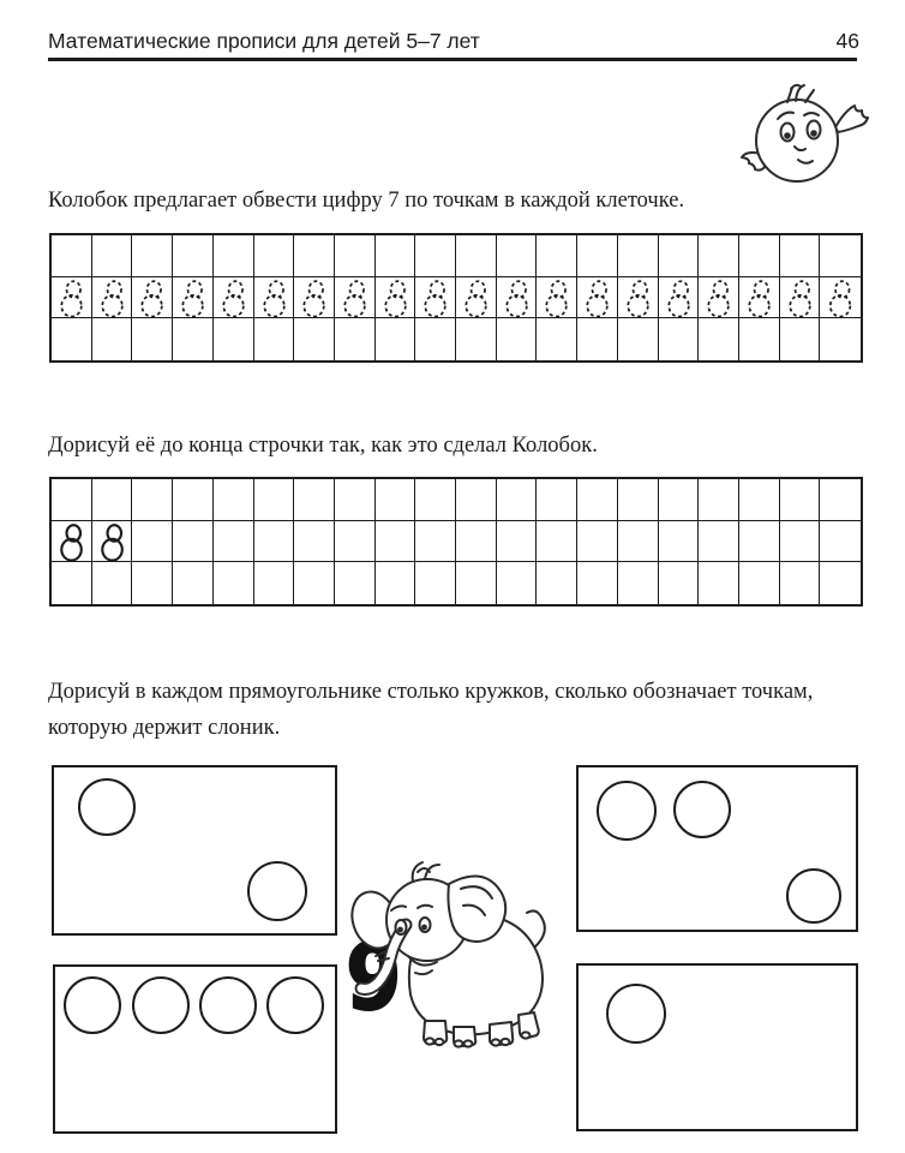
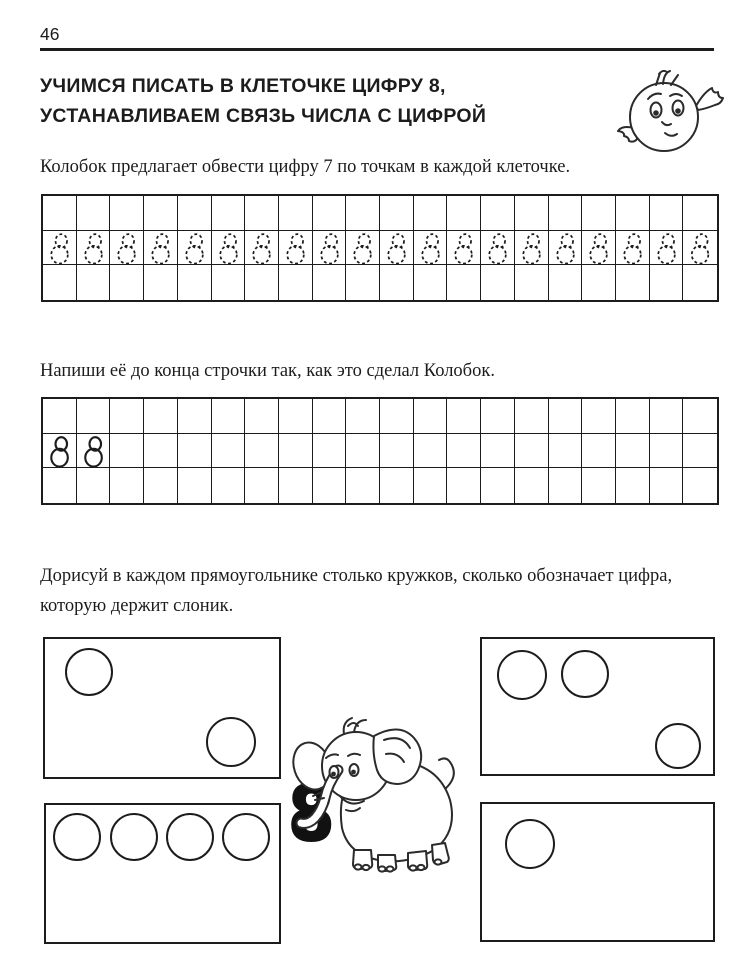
- Математические прописи для детей 5–7 лет
  46
+ УЧИМСЯ ПИСАТЬ В КЛЕТОЧКЕ ЦИФРУ 8,
+ УСТАНАВЛИВАЕМ СВЯЗЬ ЧИСЛА С ЦИФРОЙ
  Колобок предлагает обвести цифру 7 по точкам в каждой клеточке.
- Дорисуй её до конца строчки так, как это сделал Колобок.
+ Напиши её до конца строчки так, как это сделал Колобок.
- Дорисуй в каждом прямоугольнике столько кружков, сколько обозначает точкам,
+ Дорисуй в каждом прямоугольнике столько кружков, сколько обозначает цифра,
  которую держит слоник.
- 9
+ 8
